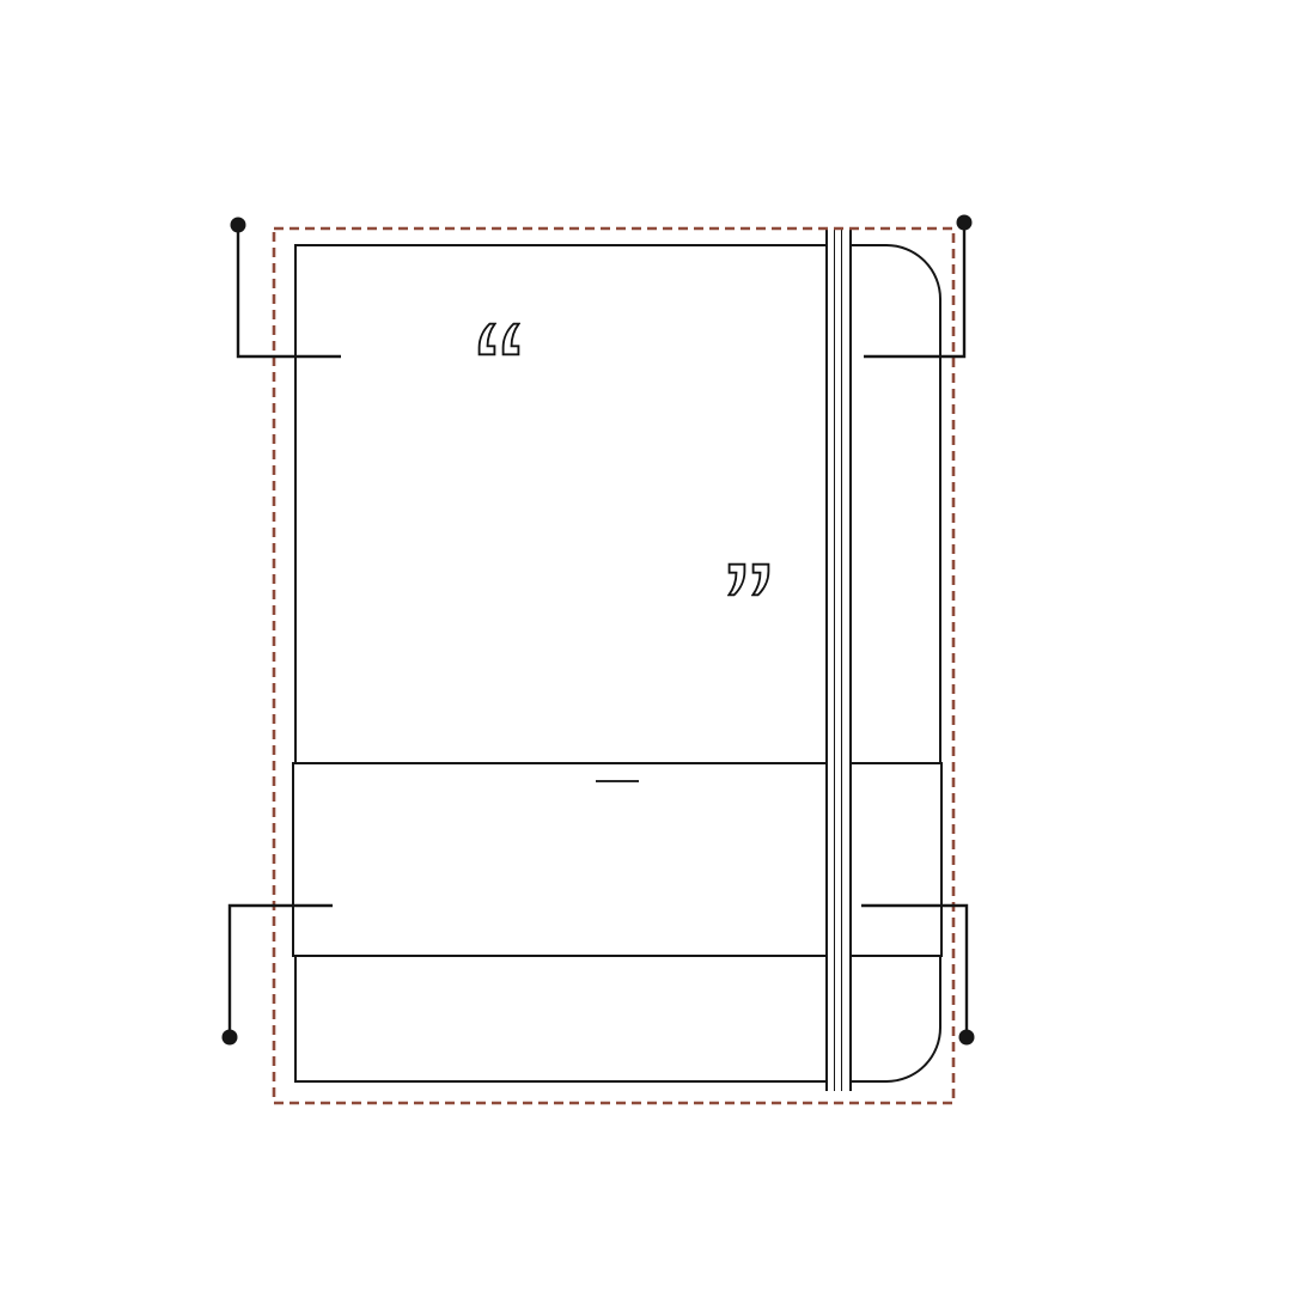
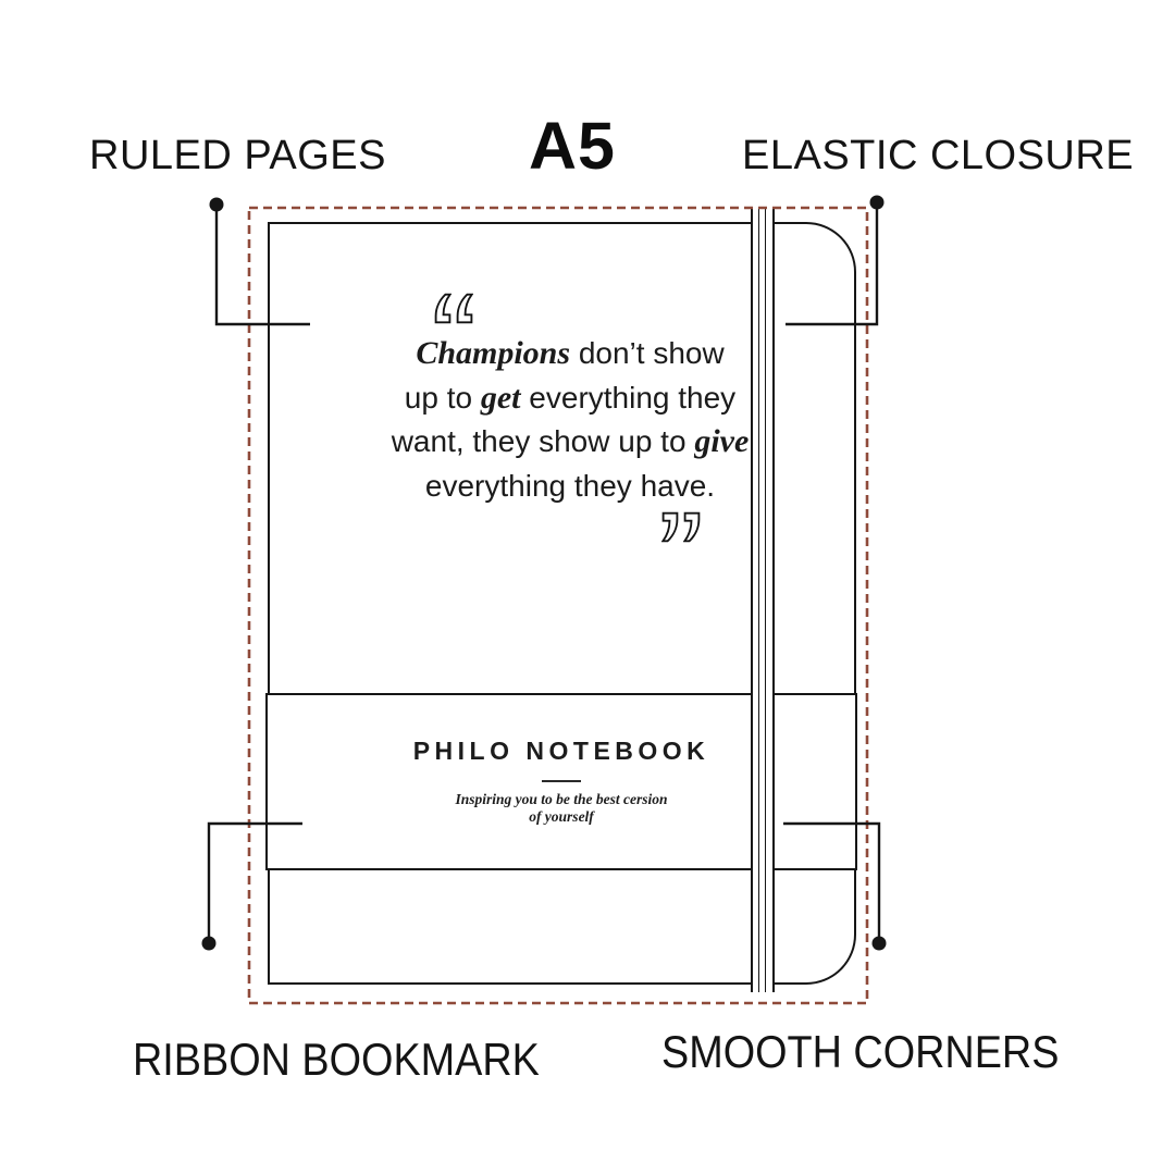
+ RULED PAGES
+ A5
+ ELASTIC CLOSURE
+ RIBBON BOOKMARK
+ SMOOTH CORNERS
+ Champions don’t show
+ up to get everything they
+ want, they show up to give
+ everything they have.
+ PHILO NOTEBOOK
+ Inspiring you to be the best cersion
+ of yourself
